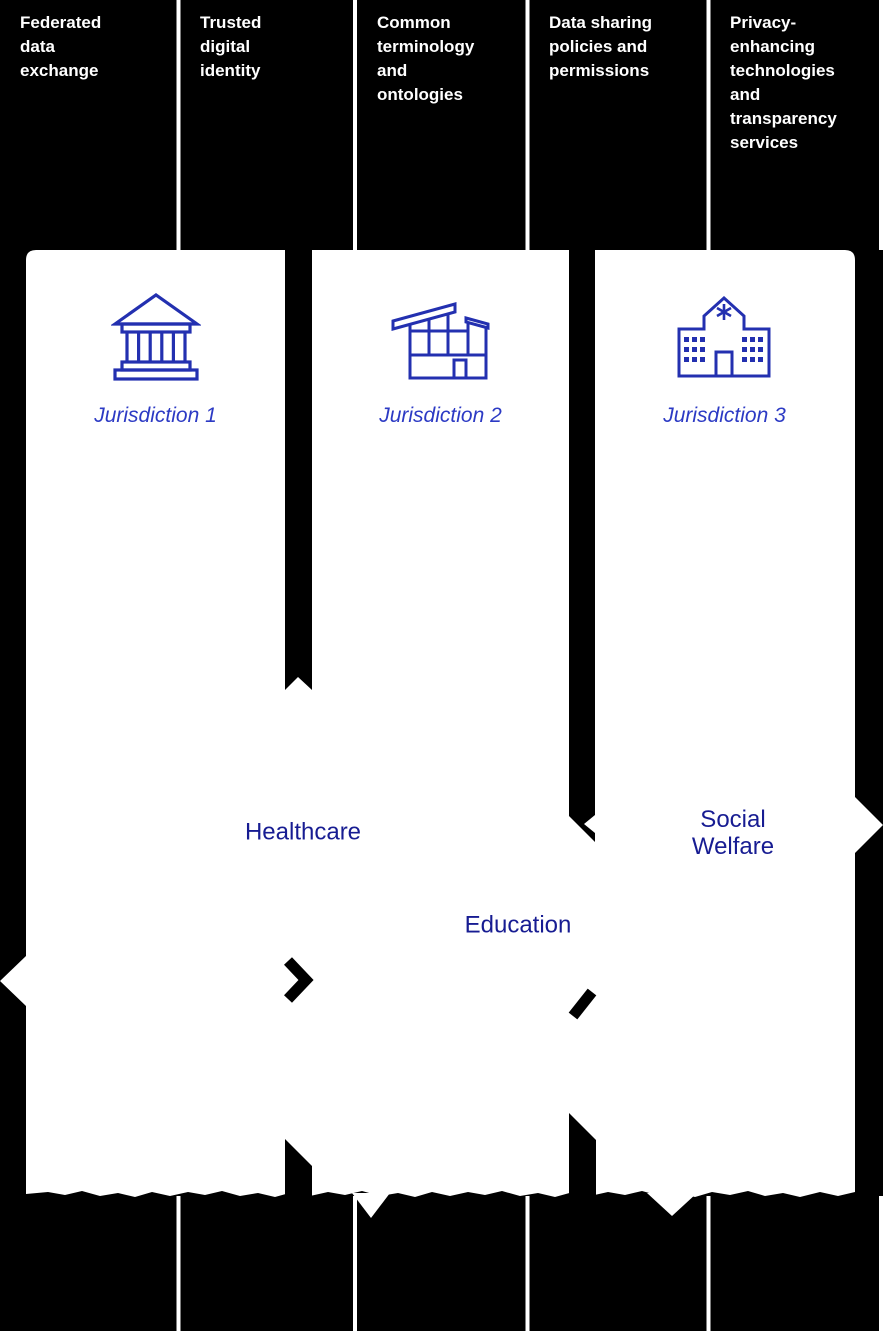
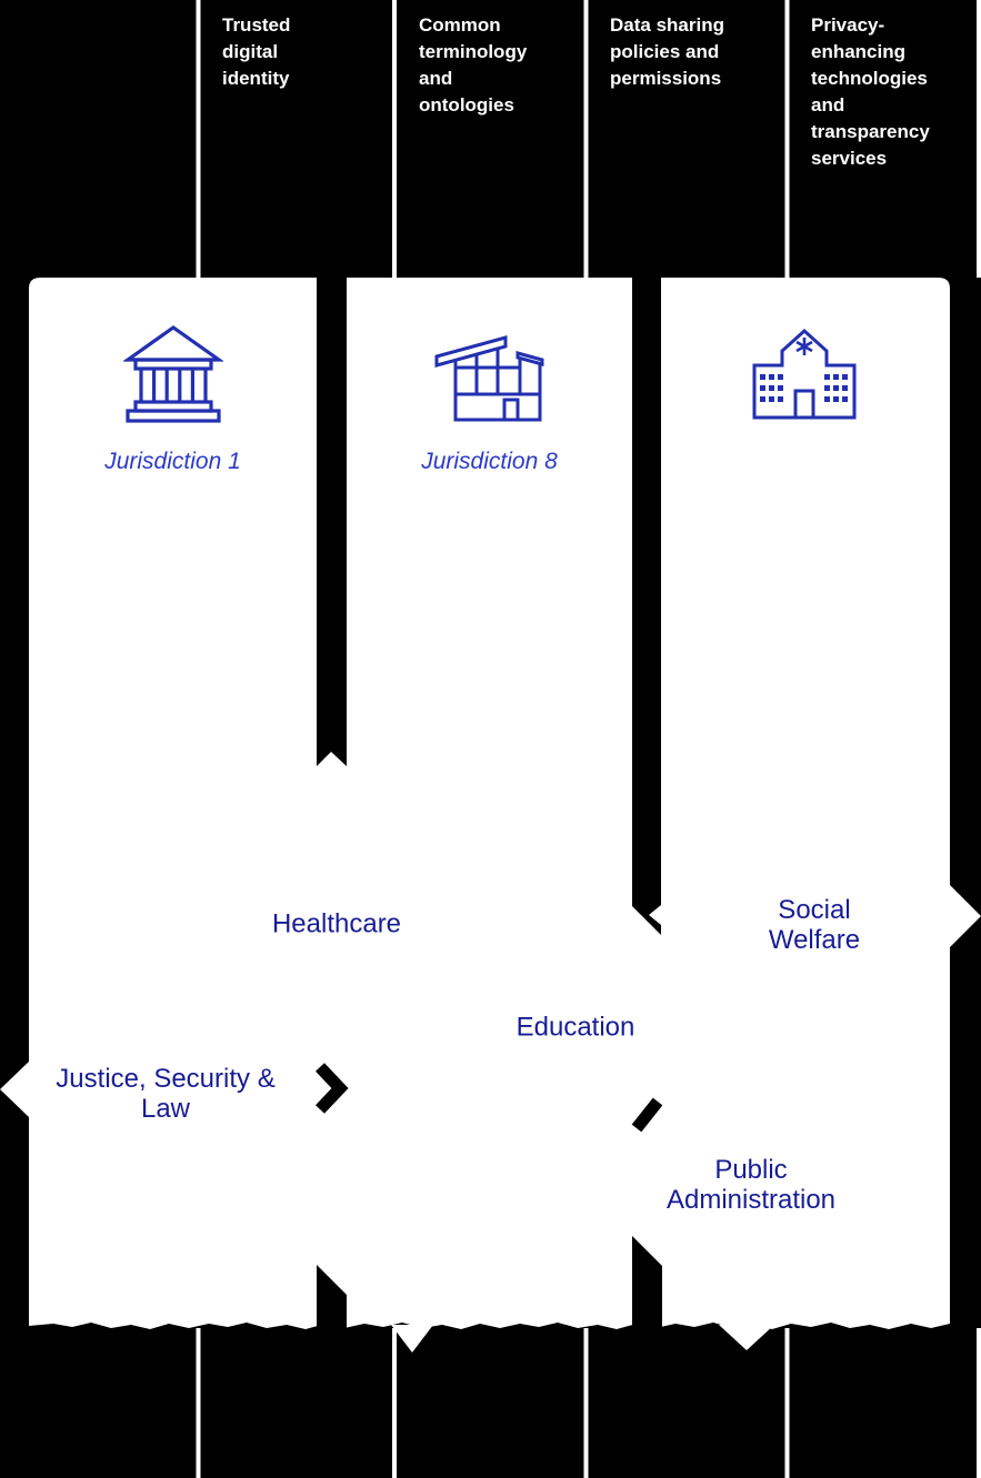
- Federated
- data
- exchange
  Trusted
  digital
  identity
  Common
  terminology
  and
  ontologies
  Data sharing
  policies and
  permissions
  Privacy-
  enhancing
  technologies
  and
  transparency
  services
  Jurisdiction 1
- Jurisdiction 2
+ Jurisdiction 8
- Jurisdiction 3
  Healthcare
  Social
  Welfare
  Education
+ Justice, Security &
+ Law
+ Public
+ Administration
